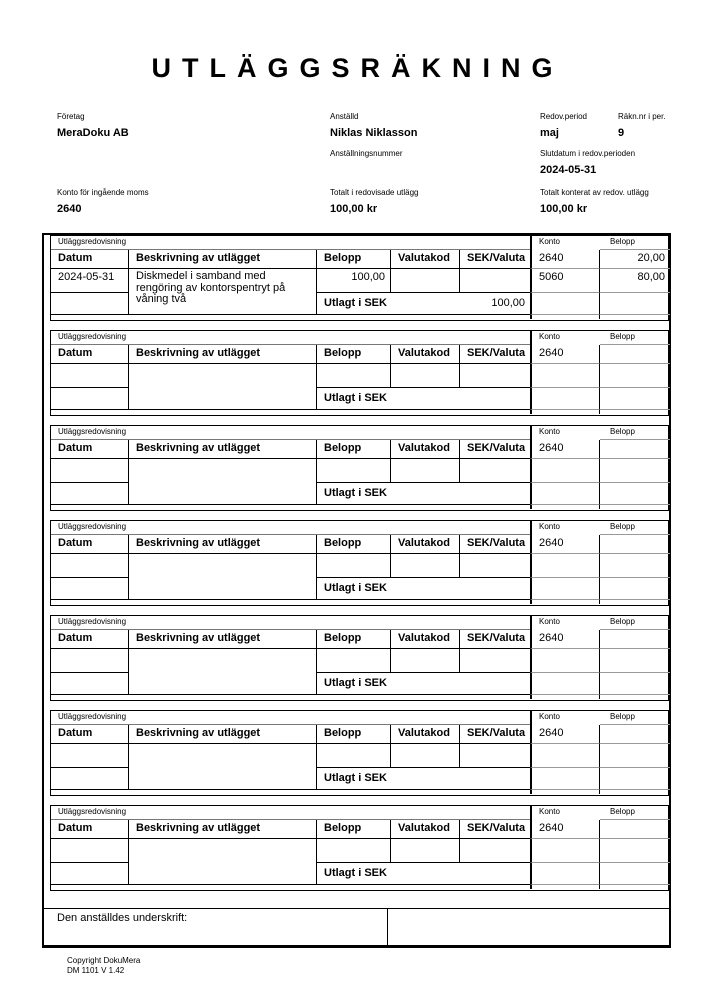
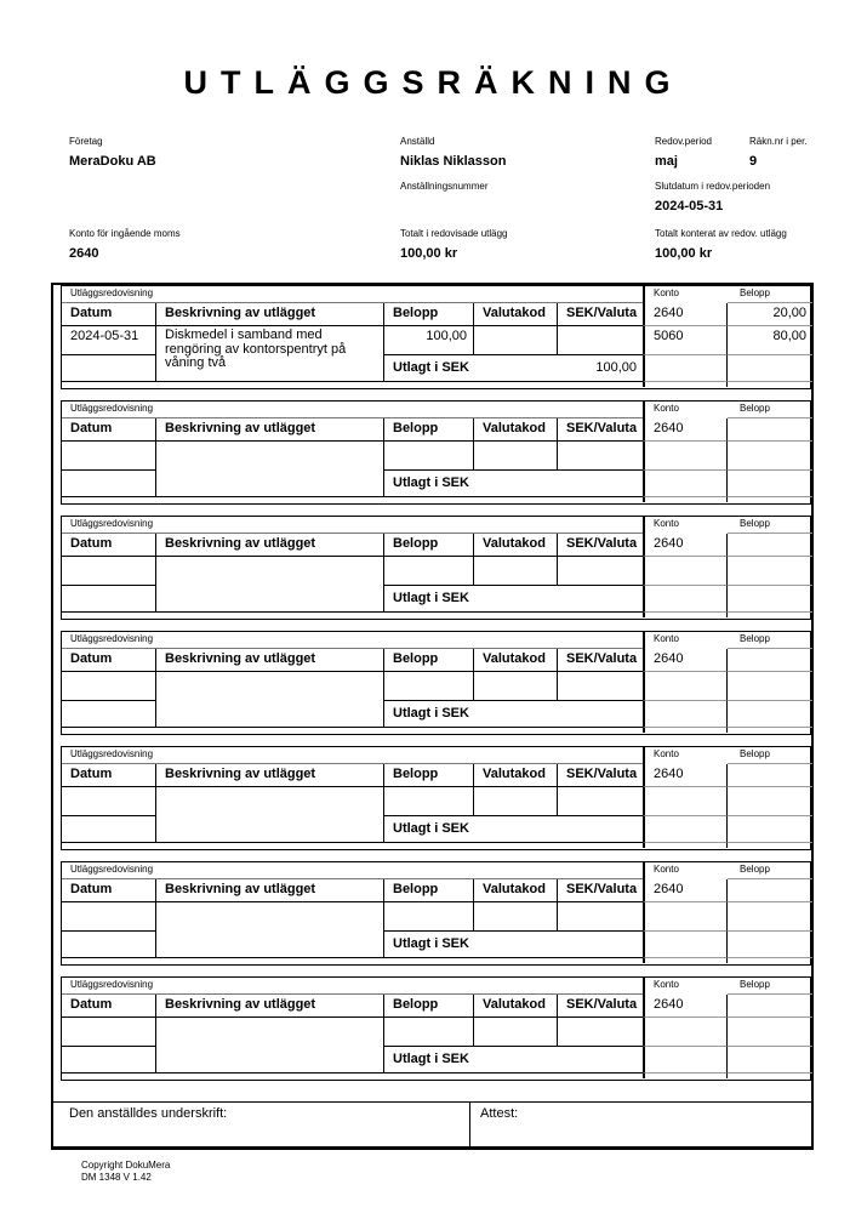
  UTLÄGGSRÄKNING
  Företag
  MeraDoku AB
  Anställd
  Niklas Niklasson
  Redov.period
  maj
  Räkn.nr i per.
  9
  Anställningsnummer
  Slutdatum i redov.perioden
  2024-05-31
  Konto för ingående moms
  2640
  Totalt i redovisade utlägg
  100,00 kr
  Totalt konterat av redov. utlägg
  100,00 kr
  Utläggsredovisning
  Konto
  Belopp
  Datum
  Beskrivning av utlägget
  Belopp
  Valutakod
  SEK/Valuta
  2640
  20,00
  2024-05-31
  Diskmedel i samband med rengöring av kontorspentryt på våning två
  100,00
  5060
  80,00
  Utlagt i SEK
  100,00
  Utläggsredovisning
  Konto
  Belopp
  Datum
  Beskrivning av utlägget
  Belopp
  Valutakod
  SEK/Valuta
  2640
  Utlagt i SEK
  Utläggsredovisning
  Konto
  Belopp
  Datum
  Beskrivning av utlägget
  Belopp
  Valutakod
  SEK/Valuta
  2640
  Utlagt i SEK
  Utläggsredovisning
  Konto
  Belopp
  Datum
  Beskrivning av utlägget
  Belopp
  Valutakod
  SEK/Valuta
  2640
  Utlagt i SEK
  Utläggsredovisning
  Konto
  Belopp
  Datum
  Beskrivning av utlägget
  Belopp
  Valutakod
  SEK/Valuta
  2640
  Utlagt i SEK
  Utläggsredovisning
  Konto
  Belopp
  Datum
  Beskrivning av utlägget
  Belopp
  Valutakod
  SEK/Valuta
  2640
  Utlagt i SEK
  Utläggsredovisning
  Konto
  Belopp
  Datum
  Beskrivning av utlägget
  Belopp
  Valutakod
  SEK/Valuta
  2640
  Utlagt i SEK
  Den anställdes underskrift:
+ Attest:
  Copyright DokuMera
- DM 1101 V 1.42
+ DM 1348 V 1.42
